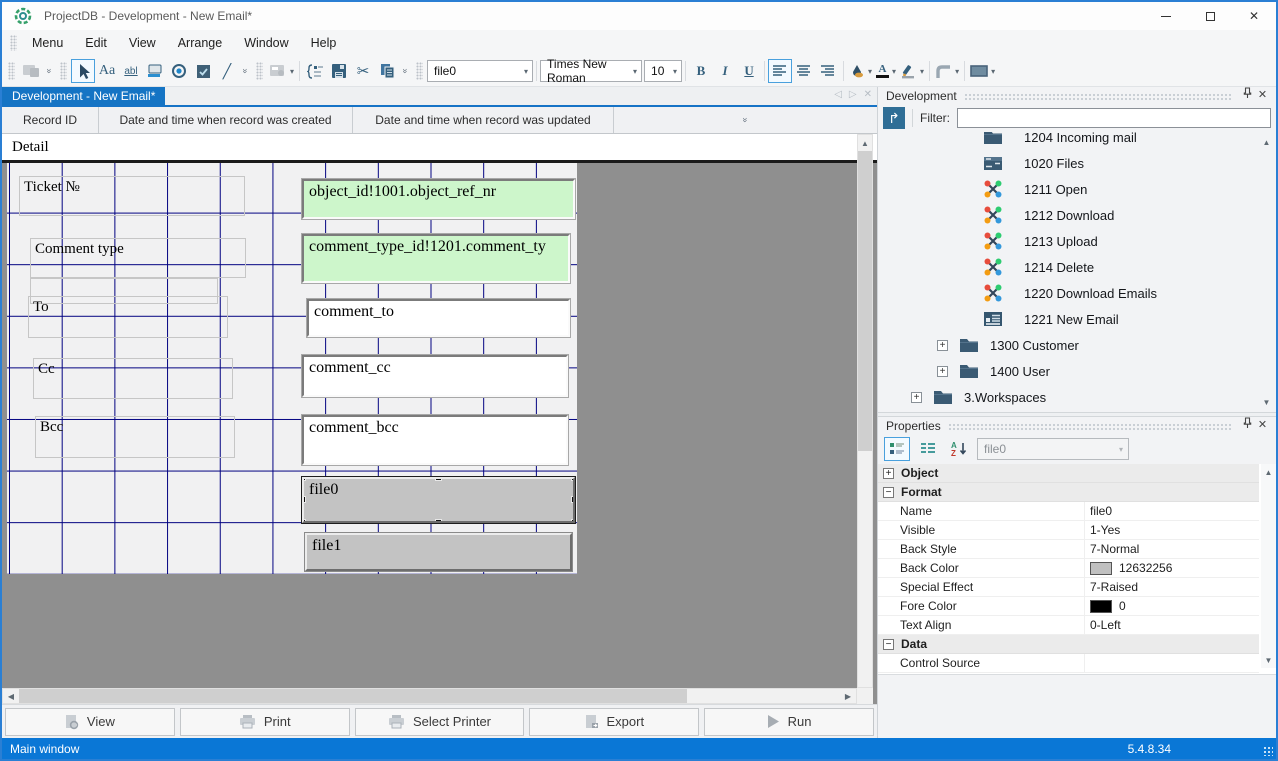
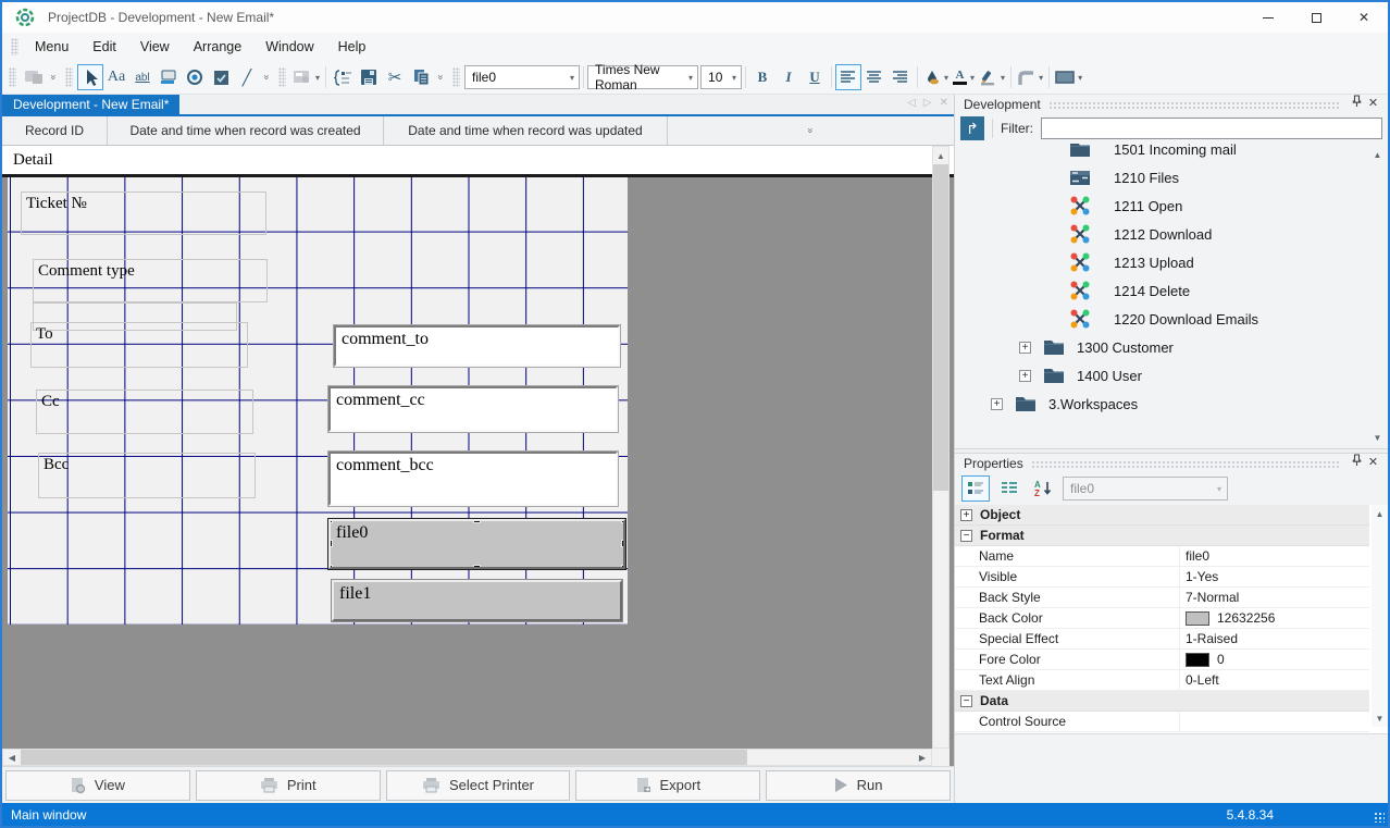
  ProjectDB - Development - New Email*
  ✕
  Menu
  Edit
  View
  Arrange
  Window
  Help
  Aa
  abl
  ╱
  ▾
  ✂
  file0
  ▾
  Times New Roman
  ▾
  10
  ▾
  B
  I
  U
  ▾
  A
  ▾
  ▾
  ▾
  ▾
  Development - New Email*
  ◁
  ▷
  ✕
  Record ID
  Date and time when record was created
  Date and time when record was updated
  Detail
  Ticket №
  Comment type
  To
  Cc
  Bcc
- object_id!1001.object_ref_nr
- comment_type_id!1201.comment_ty
  comment_to
  comment_cc
  comment_bcc
  file0
  file1
  ▲
  ◀
  ▶
  View
  Print
  Select Printer
  Export
  Run
  Development
  ✕
  ↱
  Filter:
- 1204 Incoming mail
+ 1501 Incoming mail
- 1020 Files
+ 1210 Files
  1211 Open
  1212 Download
  1213 Upload
  1214 Delete
  1220 Download Emails
- 1221 New Email
  +
  1300 Customer
  +
  1400 User
  +
  3.Workspaces
  ▲
  ▼
  Properties
  ✕
  A
  Z
  file0
  ▾
  +
  Object
  −
  Format
  Name
  file0
  Visible
  1-Yes
  Back Style
  7-Normal
  Back Color
  12632256
  Special Effect
- 7-Raised
+ 1-Raised
  Fore Color
  0
  Text Align
  0-Left
  −
  Data
  Control Source
  ▲
  ▼
  Main window
  5.4.8.34
